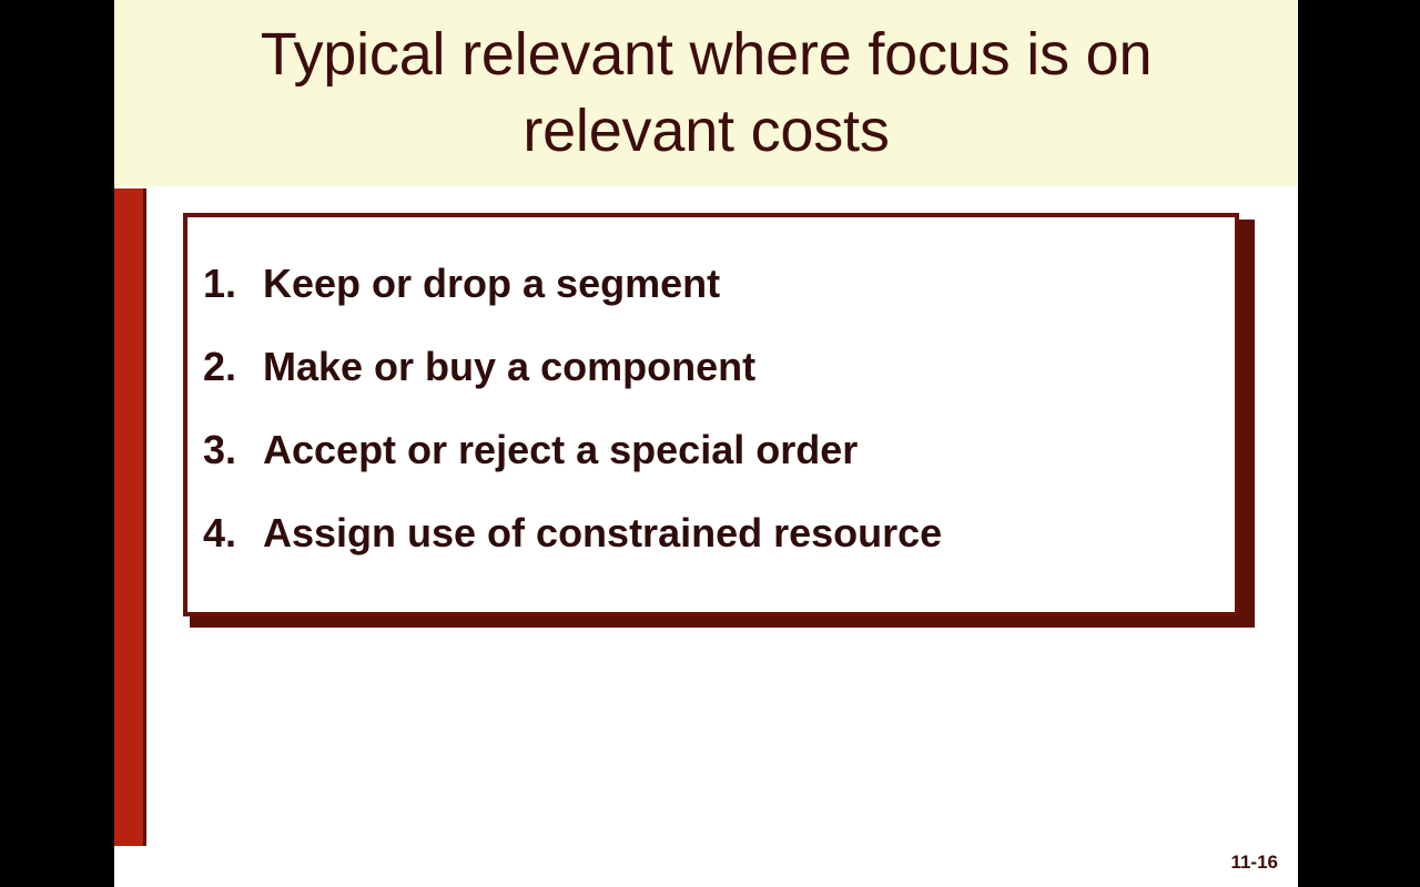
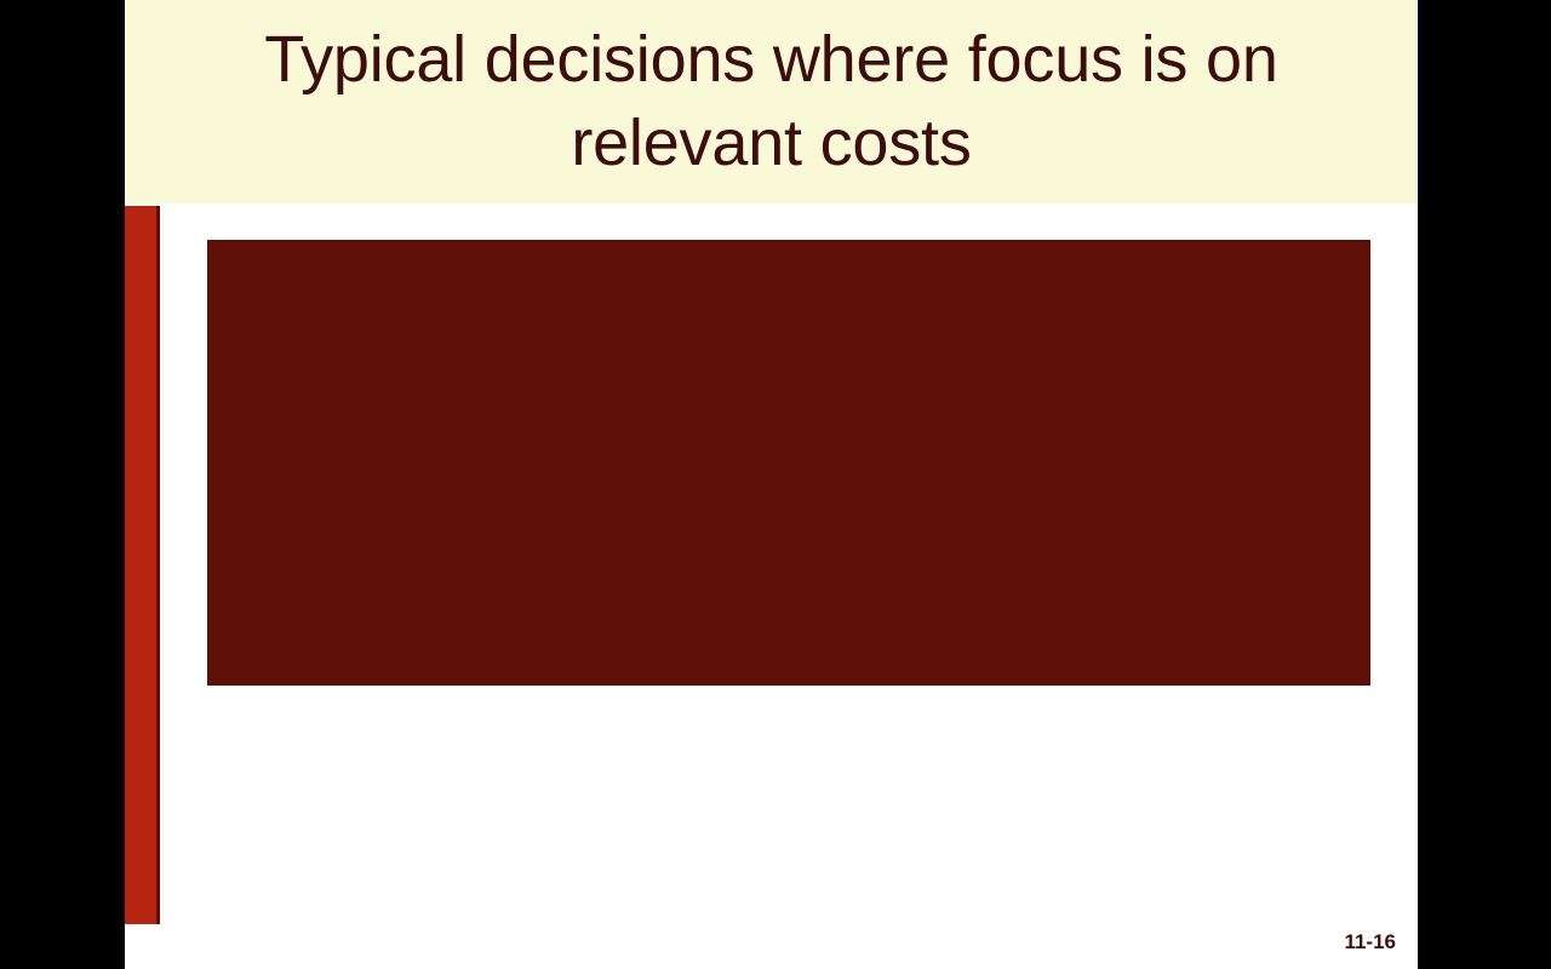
- Typical relevant where focus is on relevant costs
+ Typical decisions where focus is on relevant costs
- 1.
- Keep or drop a segment
- 2.
- Make or buy a component
- 3.
- Accept or reject a special order
- 4.
- Assign use of constrained resource
  11-16
